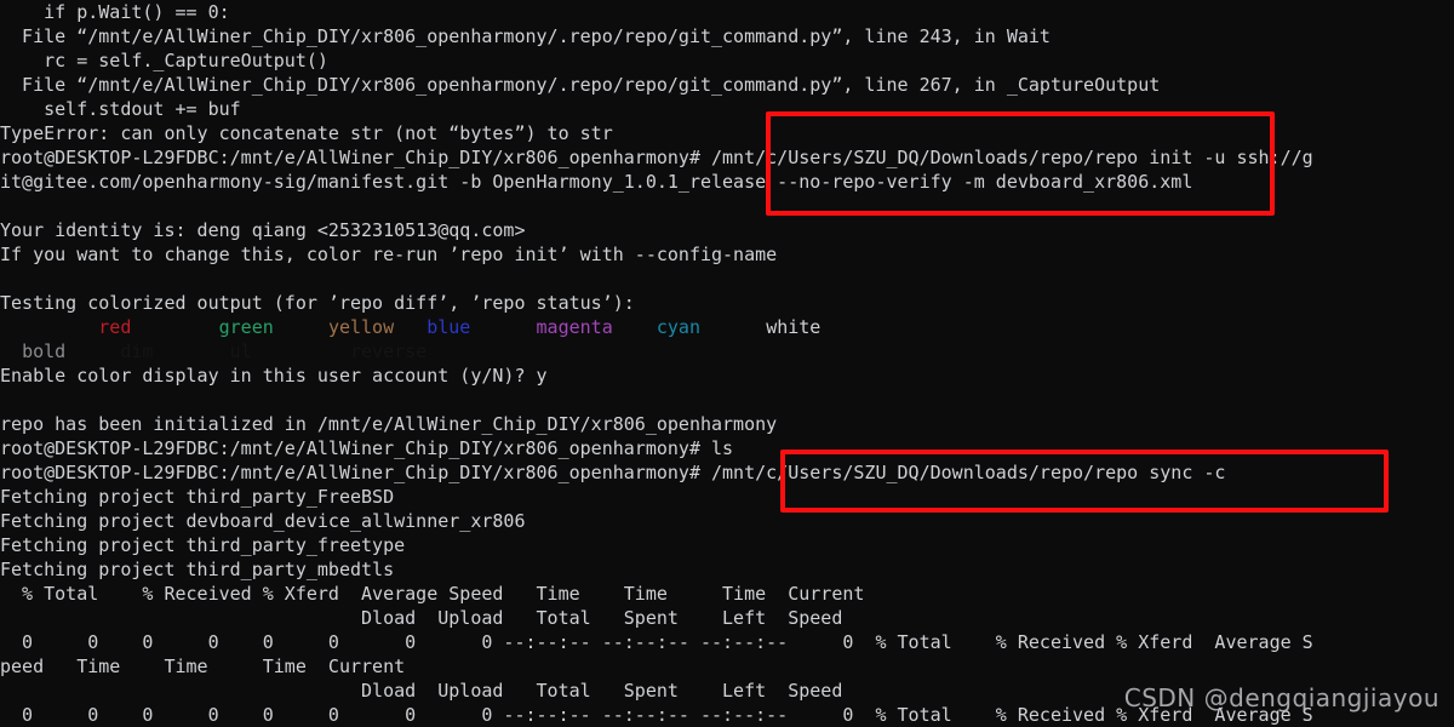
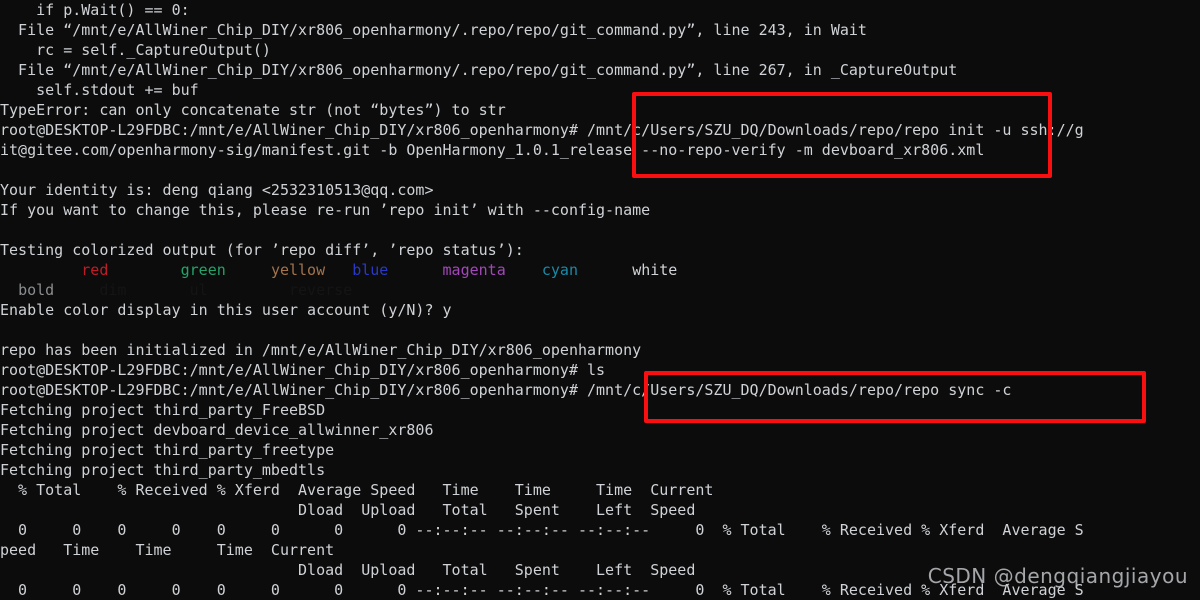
  if p.Wait() == 0:
  File “/mnt/e/AllWiner_Chip_DIY/xr806_openharmony/.repo/repo/git_command.py”, line 243, in Wait
  rc = self._CaptureOutput()
  File “/mnt/e/AllWiner_Chip_DIY/xr806_openharmony/.repo/repo/git_command.py”, line 267, in _CaptureOutput
  self.stdout += buf
  TypeError: can only concatenate str (not “bytes”) to str
  root@DESKTOP-L29FDBC:/mnt/e/AllWiner_Chip_DIY/xr806_openharmony# /mnt/c/Users/SZU_DQ/Downloads/repo/repo init -u ssh://g
  it@gitee.com/openharmony-sig/manifest.git -b OpenHarmony_1.0.1_release --no-repo-verify -m devboard_xr806.xml
  Your identity is: deng qiang <2532310513@qq.com>
- If you want to change this, color re-run ’repo init’ with --config-name
+ If you want to change this, please re-run ’repo init’ with --config-name
  Testing colorized output (for ’repo diff’, ’repo status’):
  red green yellow blue magenta cyan white
  Enable color display in this user account (y/N)? y
  repo has been initialized in /mnt/e/AllWiner_Chip_DIY/xr806_openharmony
  root@DESKTOP-L29FDBC:/mnt/e/AllWiner_Chip_DIY/xr806_openharmony# ls
  root@DESKTOP-L29FDBC:/mnt/e/AllWiner_Chip_DIY/xr806_openharmony# /mnt/c/Users/SZU_DQ/Downloads/repo/repo sync -c
  Fetching project third_party_FreeBSD
  Fetching project devboard_device_allwinner_xr806
  Fetching project third_party_freetype
  Fetching project third_party_mbedtls
  % Total % Received % Xferd Average Speed Time Time Time Current
  Dload Upload Total Spent Left Speed
  0 0 0 0 0 0 0 0 --:--:-- --:--:-- --:--:-- 0 % Total % Received % Xferd Average S
  peed Time Time Time Current
  Dload Upload Total Spent Left Speed
  0 0 0 0 0 0 0 0 --:--:-- --:--:-- --:--:-- 0 % Total % Received % Xferd Average S
  CSDN @dengqiangjiayou
